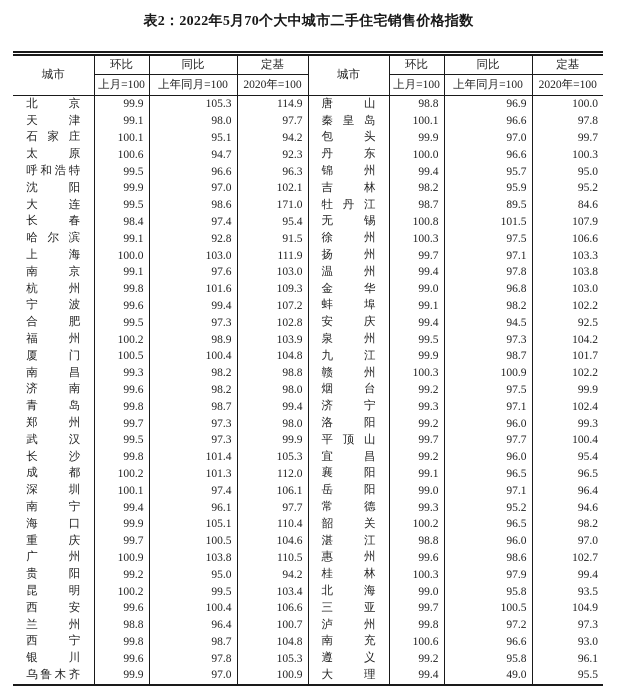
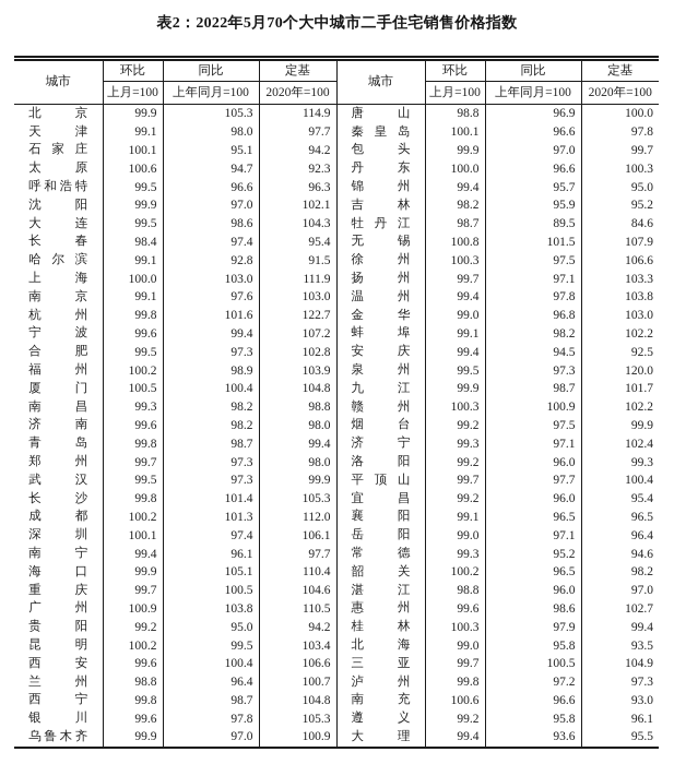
  表2：2022年5月70个大中城市二手住宅销售价格指数
  城市	环比	同比	定基	城市	环比	同比	定基
  上月=100	上年同月=100	2020年=100	上月=100	上年同月=100	2020年=100
  北京	99.9	105.3	114.9	唐山	98.8	96.9	100.0
  天津	99.1	98.0	97.7	秦皇岛	100.1	96.6	97.8
  石家庄	100.1	95.1	94.2	包头	99.9	97.0	99.7
  太原	100.6	94.7	92.3	丹东	100.0	96.6	100.3
  呼和浩特	99.5	96.6	96.3	锦州	99.4	95.7	95.0
  沈阳	99.9	97.0	102.1	吉林	98.2	95.9	95.2
- 大连	99.5	98.6	171.0	牡丹江	98.7	89.5	84.6
+ 大连	99.5	98.6	104.3	牡丹江	98.7	89.5	84.6
  长春	98.4	97.4	95.4	无锡	100.8	101.5	107.9
  哈尔滨	99.1	92.8	91.5	徐州	100.3	97.5	106.6
  上海	100.0	103.0	111.9	扬州	99.7	97.1	103.3
  南京	99.1	97.6	103.0	温州	99.4	97.8	103.8
- 杭州	99.8	101.6	109.3	金华	99.0	96.8	103.0
+ 杭州	99.8	101.6	122.7	金华	99.0	96.8	103.0
  宁波	99.6	99.4	107.2	蚌埠	99.1	98.2	102.2
  合肥	99.5	97.3	102.8	安庆	99.4	94.5	92.5
- 福州	100.2	98.9	103.9	泉州	99.5	97.3	104.2
+ 福州	100.2	98.9	103.9	泉州	99.5	97.3	120.0
  厦门	100.5	100.4	104.8	九江	99.9	98.7	101.7
  南昌	99.3	98.2	98.8	赣州	100.3	100.9	102.2
  济南	99.6	98.2	98.0	烟台	99.2	97.5	99.9
  青岛	99.8	98.7	99.4	济宁	99.3	97.1	102.4
  郑州	99.7	97.3	98.0	洛阳	99.2	96.0	99.3
  武汉	99.5	97.3	99.9	平顶山	99.7	97.7	100.4
  长沙	99.8	101.4	105.3	宜昌	99.2	96.0	95.4
  成都	100.2	101.3	112.0	襄阳	99.1	96.5	96.5
  深圳	100.1	97.4	106.1	岳阳	99.0	97.1	96.4
  南宁	99.4	96.1	97.7	常德	99.3	95.2	94.6
  海口	99.9	105.1	110.4	韶关	100.2	96.5	98.2
  重庆	99.7	100.5	104.6	湛江	98.8	96.0	97.0
  广州	100.9	103.8	110.5	惠州	99.6	98.6	102.7
  贵阳	99.2	95.0	94.2	桂林	100.3	97.9	99.4
  昆明	100.2	99.5	103.4	北海	99.0	95.8	93.5
  西安	99.6	100.4	106.6	三亚	99.7	100.5	104.9
  兰州	98.8	96.4	100.7	泸州	99.8	97.2	97.3
  西宁	99.8	98.7	104.8	南充	100.6	96.6	93.0
  银川	99.6	97.8	105.3	遵义	99.2	95.8	96.1
- 乌鲁木齐	99.9	97.0	100.9	大理	99.4	49.0	95.5
+ 乌鲁木齐	99.9	97.0	100.9	大理	99.4	93.6	95.5
